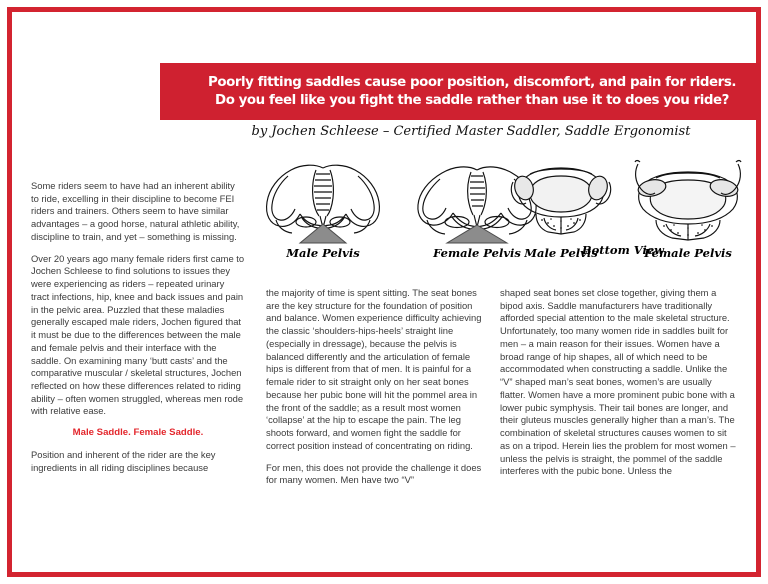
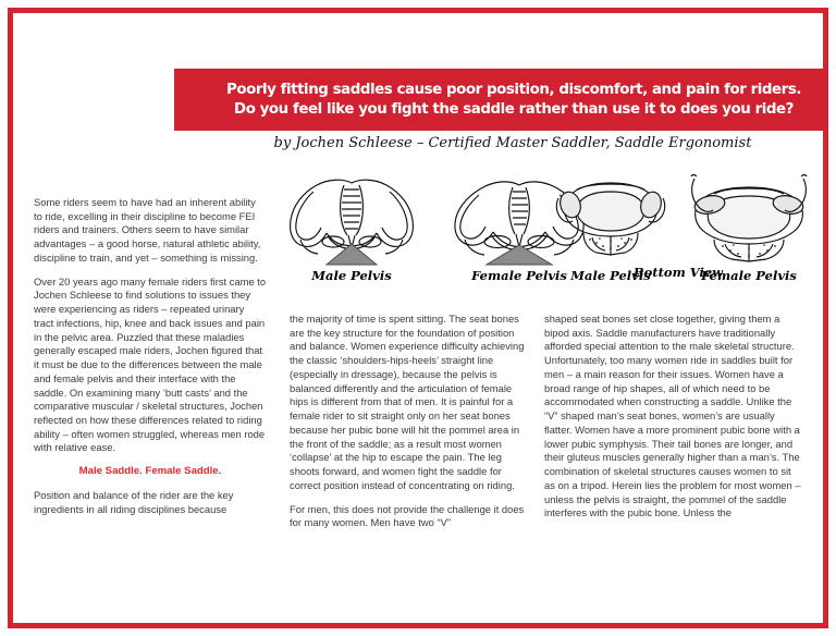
  Poorly fitting saddles cause poor position, discomfort, and pain for riders.
  Do you feel like you fight the saddle rather than use it to does you ride?
  by Jochen Schleese – Certified Master Saddler, Saddle Ergonomist
  Male Pelvis
  Female Pelvis
  Male Pelvis
  Female Pelvis
  Bottom View
  Some riders seem to have had an inherent ability to ride, excelling in their discipline to become FEI riders and trainers. Others seem to have similar advantages – a good horse, natural athletic ability, discipline to train, and yet – something is missing.
  Over 20 years ago many female riders first came to Jochen Schleese to find solutions to issues they were experiencing as riders – repeated urinary tract infections, hip, knee and back issues and pain in the pelvic area. Puzzled that these maladies generally escaped male riders, Jochen figured that it must be due to the differences between the male and female pelvis and their interface with the saddle. On examining many ‘butt casts’ and the comparative muscular / skeletal structures, Jochen reflected on how these differences related to riding ability – often women struggled, whereas men rode with relative ease.
  Male Saddle. Female Saddle.
- Position and inherent of the rider are the key ingredients in all riding disciplines because
+ Position and balance of the rider are the key ingredients in all riding disciplines because
  the majority of time is spent sitting. The seat bones are the key structure for the foundation of position and balance. Women experience difficulty achieving the classic ‘shoulders-hips-heels’ straight line (especially in dressage), because the pelvis is balanced differently and the articulation of female hips is different from that of men. It is painful for a female rider to sit straight only on her seat bones because her pubic bone will hit the pommel area in the front of the saddle; as a result most women ‘collapse’ at the hip to escape the pain. The leg shoots forward, and women fight the saddle for correct position instead of concentrating on riding.
  For men, this does not provide the challenge it does for many women. Men have two “V”
  shaped seat bones set close together, giving them a bipod axis. Saddle manufacturers have traditionally afforded special attention to the male skeletal structure. Unfortunately, too many women ride in saddles built for men – a main reason for their issues. Women have a broad range of hip shapes, all of which need to be accommodated when constructing a saddle. Unlike the “V” shaped man’s seat bones, women’s are usually flatter. Women have a more prominent pubic bone with a lower pubic symphysis. Their tail bones are longer, and their gluteus muscles generally higher than a man’s. The combination of skeletal structures causes women to sit as on a tripod. Herein lies the problem for most women – unless the pelvis is straight, the pommel of the saddle interferes with the pubic bone. Unless the
